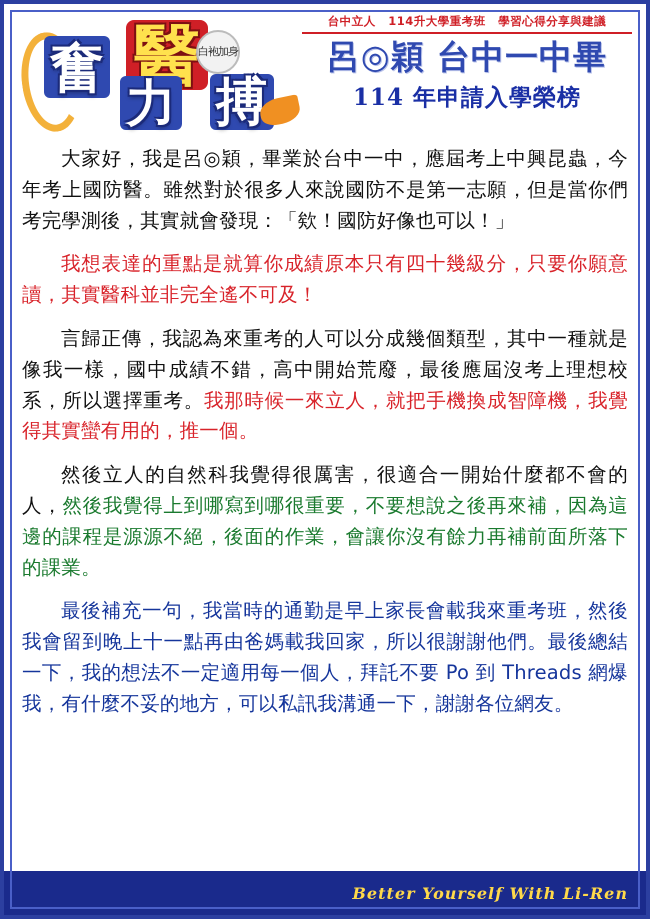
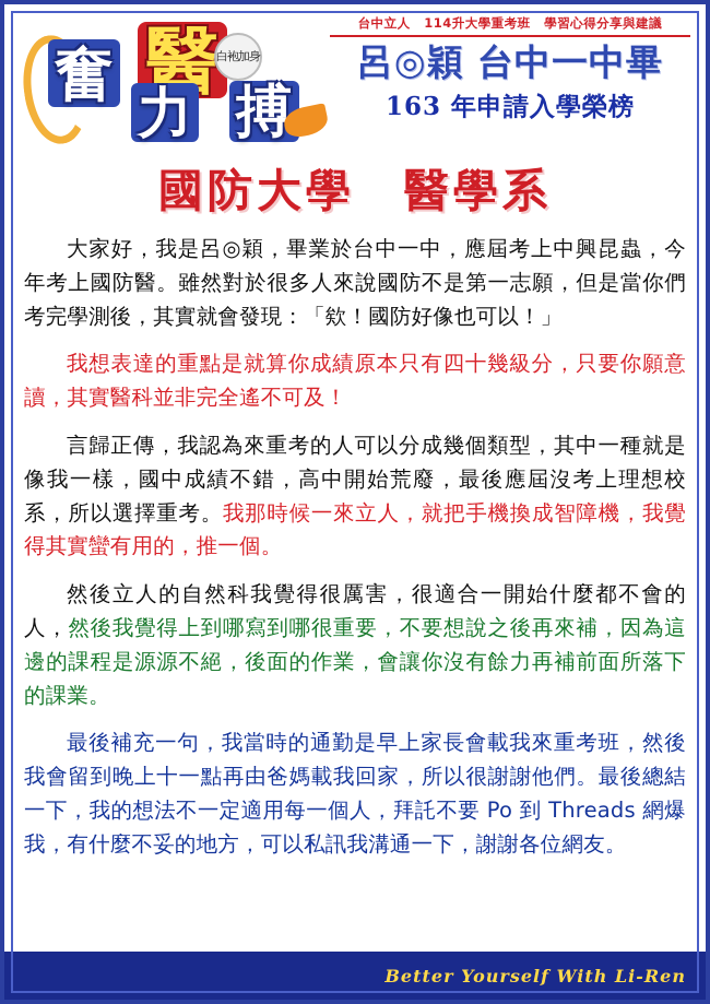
  奮
  醫
  力
  搏
  白袍加身
  台中立人 114升大學重考班 學習心得分享與建議
  呂◎穎 台中一中畢
- 114 年申請入學榮榜
+ 163 年申請入學榮榜
+ 國防大學 醫學系
  大家好，我是呂◎穎，畢業於台中一中，應屆考上中興昆蟲，今年考上國防醫。雖然對於很多人來說國防不是第一志願，但是當你們考完學測後，其實就會發現：「欸！國防好像也可以！」
  我想表達的重點是就算你成績原本只有四十幾級分，只要你願意讀，其實醫科並非完全遙不可及！
  言歸正傳，我認為來重考的人可以分成幾個類型，其中一種就是像我一樣，國中成績不錯，高中開始荒廢，最後應屆沒考上理想校系，所以選擇重考。我那時候一來立人，就把手機換成智障機，我覺得其實蠻有用的，推一個。
  然後立人的自然科我覺得很厲害，很適合一開始什麼都不會的人，然後我覺得上到哪寫到哪很重要，不要想說之後再來補，因為這邊的課程是源源不絕，後面的作業，會讓你沒有餘力再補前面所落下的課業。
  最後補充一句，我當時的通勤是早上家長會載我來重考班，然後我會留到晚上十一點再由爸媽載我回家，所以很謝謝他們。最後總結一下，我的想法不一定適用每一個人，拜託不要 Po 到 Threads 網爆我，有什麼不妥的地方，可以私訊我溝通一下，謝謝各位網友。
  Better Yourself With Li-Ren
